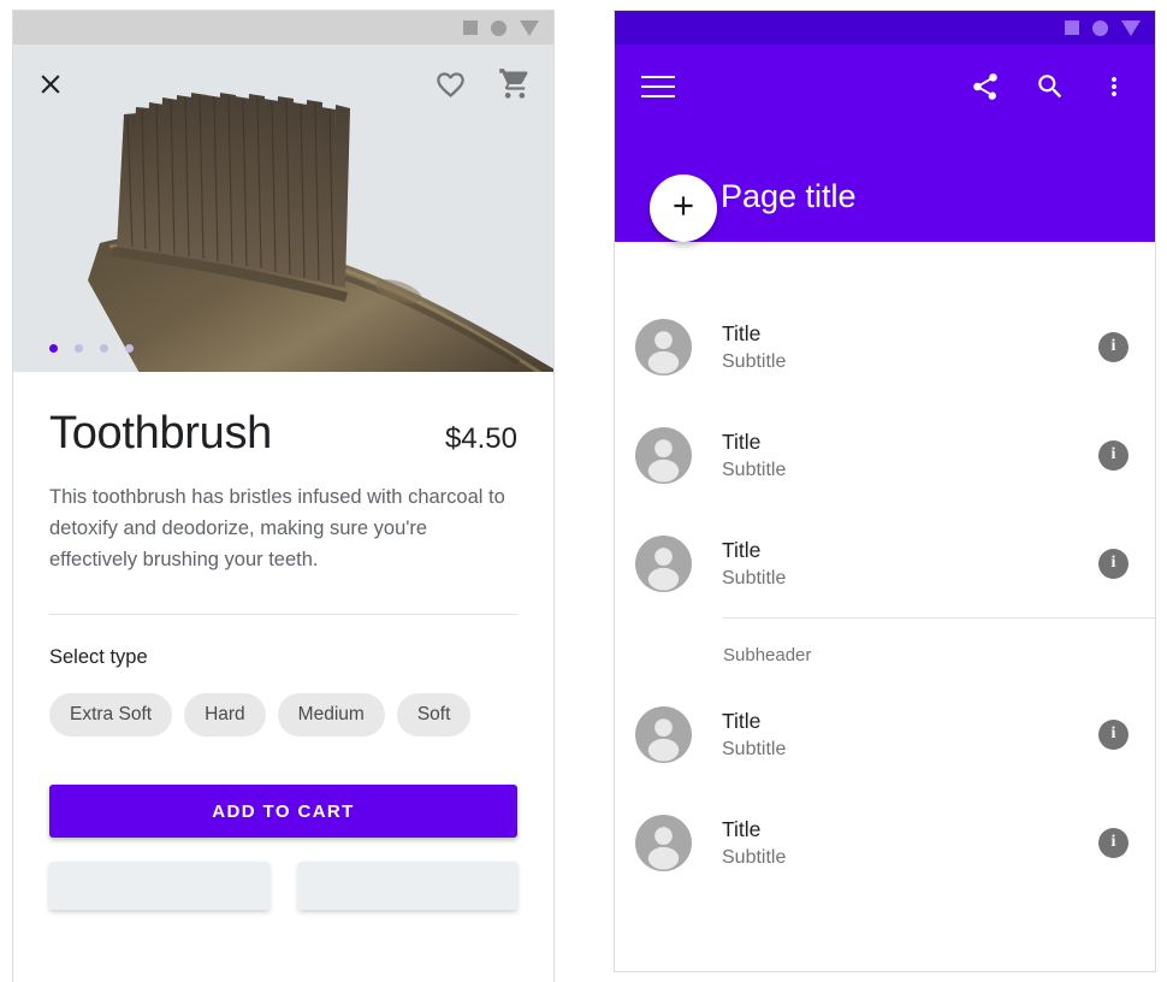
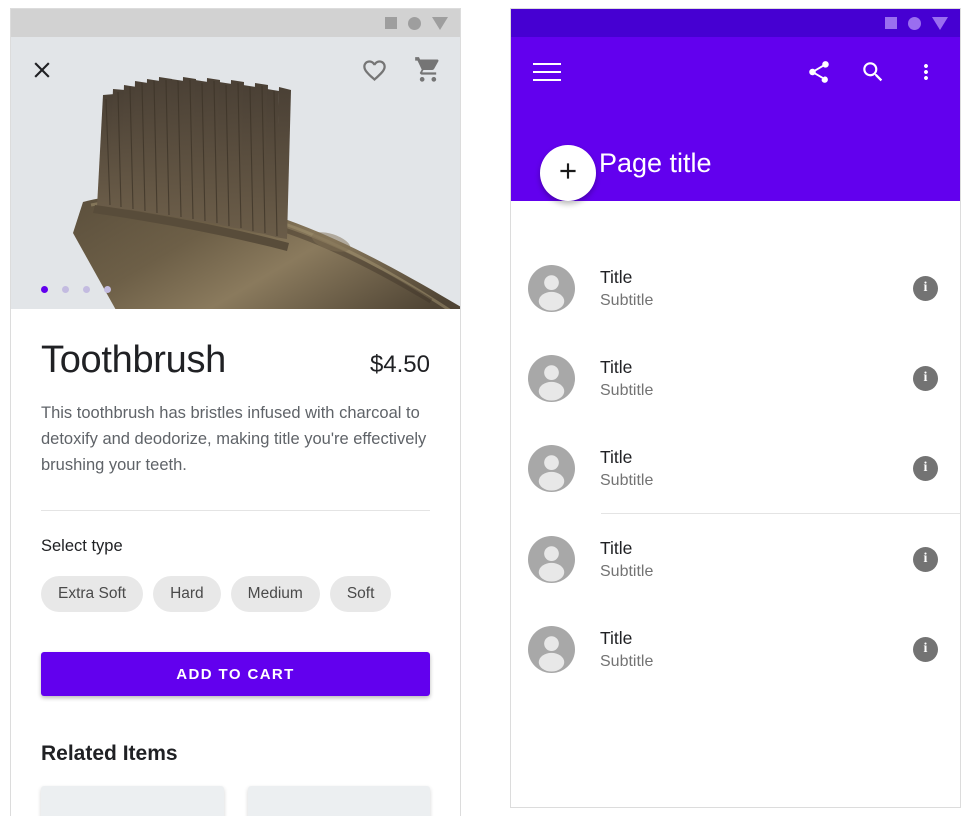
  Toothbrush
  $4.50
- This toothbrush has bristles infused with charcoal to detoxify and deodorize, making sure you're effectively brushing your teeth.
+ This toothbrush has bristles infused with charcoal to detoxify and deodorize, making title you're effectively brushing your teeth.
  Select type
  Extra Soft
  Hard
  Medium
  Soft
  ADD TO CART
+ Related Items
  Page title
  Title
  Subtitle
  i
  Title
  Subtitle
  i
  Title
  Subtitle
  i
- Subheader
  Title
  Subtitle
  i
  Title
  Subtitle
  i
